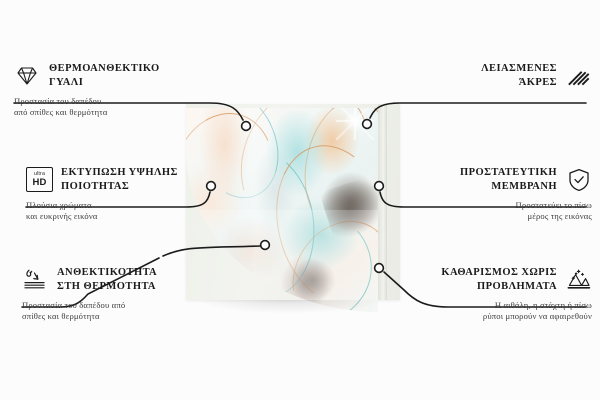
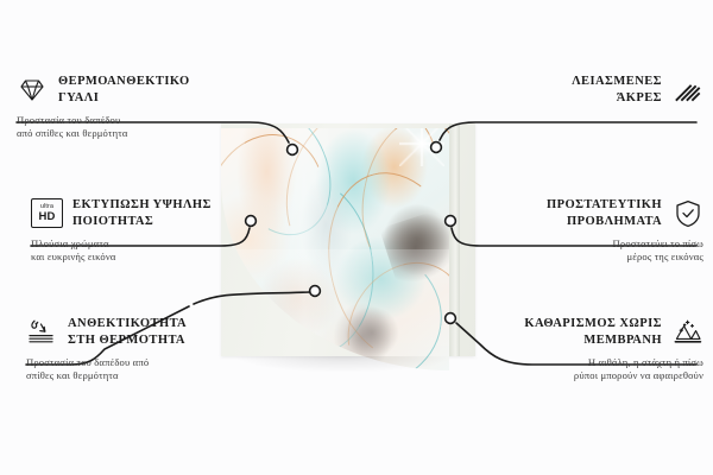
  ΘΕΡΜΟΑΝΘΕΚΤΙΚΟ
  ΓΥΑΛΙ
  Προστασία του δαπέδου
  από σπίθες και θερμότητα
  HD
  ΕΚΤΥΠΩΣΗ ΥΨΗΛΗΣ
  ΠΟΙΟΤΗΤΑΣ
  Πλούσια χρώματα
  και ευκρινής εικόνα
  ΑΝΘΕΚΤΙΚΟΤΗΤΑ
  ΣΤΗ ΘΕΡΜΟΤΗΤΑ
  Προστασία του δαπέδου από
  σπίθες και θερμότητα
  ΛΕΙΑΣΜΕΝΕΣ
  ΆΚΡΕΣ
  ΠΡΟΣΤΑΤΕΥΤΙΚΗ
- ΜΕΜΒΡΑΝΗ
+ ΠΡΟΒΛΗΜΑΤΑ
  Προστατεύει το πίσω
  μέρος της εικόνας
  ΚΑΘΑΡΙΣΜΟΣ ΧΩΡΙΣ
- ΠΡΟΒΛΗΜΑΤΑ
+ ΜΕΜΒΡΑΝΗ
  Η αιθάλη, η στάχτη ή πίσω
  ρύποι μπορούν να αφαιρεθούν
